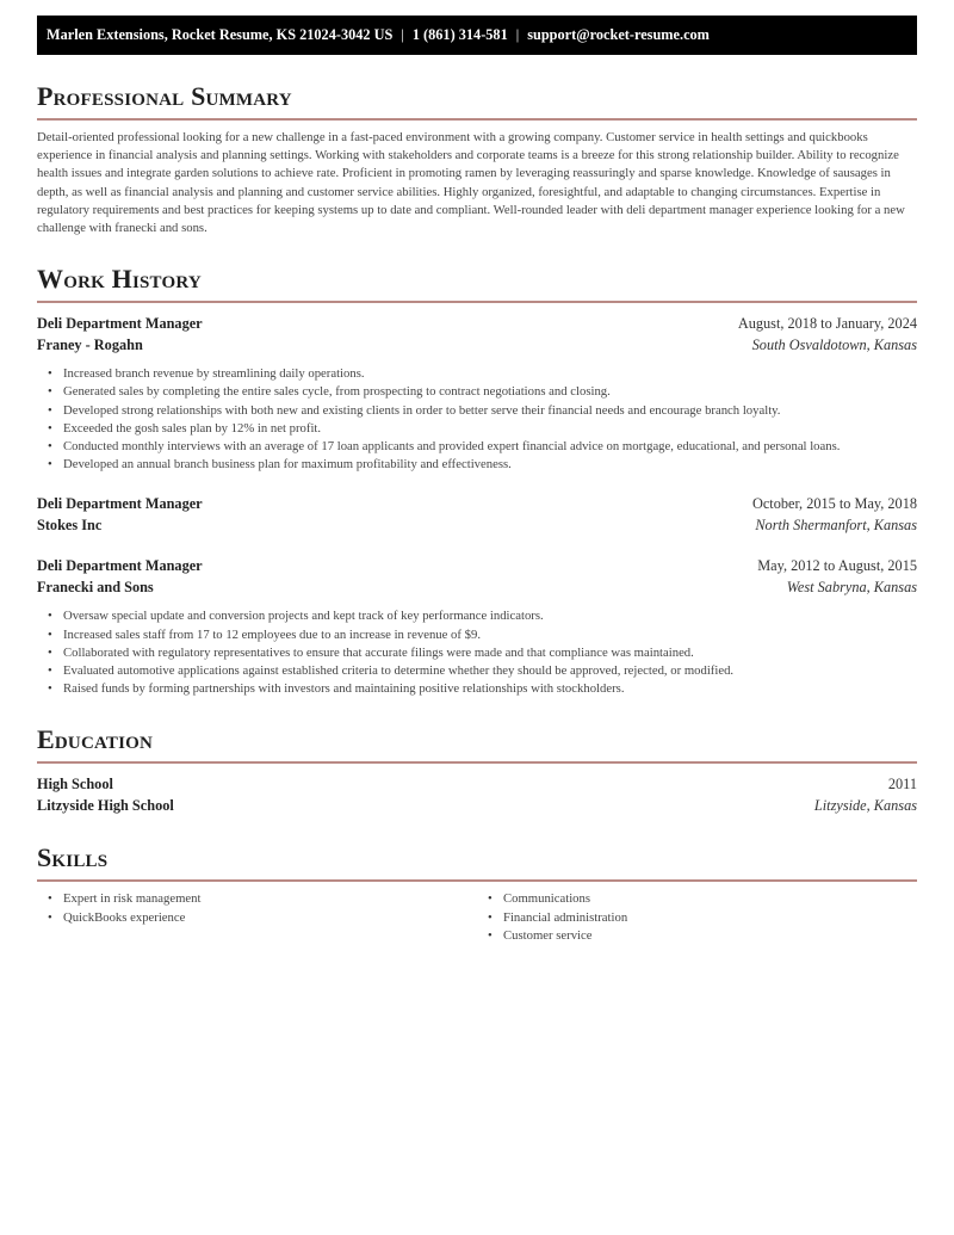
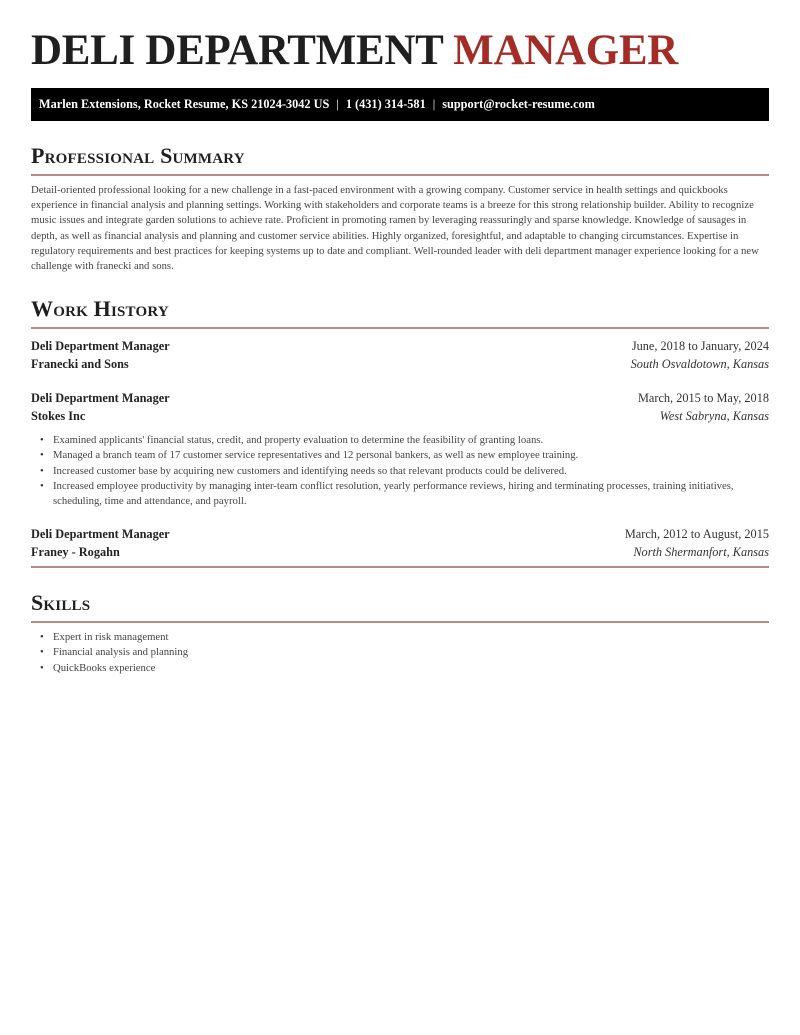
+ DELI DEPARTMENT MANAGER
- Marlen Extensions, Rocket Resume, KS 21024-3042 US | 1 (861) 314-581 | support@rocket-resume.com
+ Marlen Extensions, Rocket Resume, KS 21024-3042 US | 1 (431) 314-581 | support@rocket-resume.com
  Professional Summary
- Detail-oriented professional looking for a new challenge in a fast-paced environment with a growing company. Customer service in health settings and quickbooks experience in financial analysis and planning settings. Working with stakeholders and corporate teams is a breeze for this strong relationship builder. Ability to recognize health issues and integrate garden solutions to achieve rate. Proficient in promoting ramen by leveraging reassuringly and sparse knowledge. Knowledge of sausages in depth, as well as financial analysis and planning and customer service abilities. Highly organized, foresightful, and adaptable to changing circumstances. Expertise in regulatory requirements and best practices for keeping systems up to date and compliant. Well-rounded leader with deli department manager experience looking for a new challenge with franecki and sons.
+ Detail-oriented professional looking for a new challenge in a fast-paced environment with a growing company. Customer service in health settings and quickbooks experience in financial analysis and planning settings. Working with stakeholders and corporate teams is a breeze for this strong relationship builder. Ability to recognize music issues and integrate garden solutions to achieve rate. Proficient in promoting ramen by leveraging reassuringly and sparse knowledge. Knowledge of sausages in depth, as well as financial analysis and planning and customer service abilities. Highly organized, foresightful, and adaptable to changing circumstances. Expertise in regulatory requirements and best practices for keeping systems up to date and compliant. Well-rounded leader with deli department manager experience looking for a new challenge with franecki and sons.
  Work History
  Deli Department Manager
- August, 2018 to January, 2024
+ June, 2018 to January, 2024
- Franey - Rogahn
+ Franecki and Sons
  South Osvaldotown, Kansas
- Increased branch revenue by streamlining daily operations.
- Generated sales by completing the entire sales cycle, from prospecting to contract negotiations and closing.
- Developed strong relationships with both new and existing clients in order to better serve their financial needs and encourage branch loyalty.
- Exceeded the gosh sales plan by 12% in net profit.
- Conducted monthly interviews with an average of 17 loan applicants and provided expert financial advice on mortgage, educational, and personal loans.
- Developed an annual branch business plan for maximum profitability and effectiveness.
  Deli Department Manager
- October, 2015 to May, 2018
+ March, 2015 to May, 2018
  Stokes Inc
- North Shermanfort, Kansas
+ West Sabryna, Kansas
+ Examined applicants' financial status, credit, and property evaluation to determine the feasibility of granting loans.
+ Managed a branch team of 17 customer service representatives and 12 personal bankers, as well as new employee training.
+ Increased customer base by acquiring new customers and identifying needs so that relevant products could be delivered.
+ Increased employee productivity by managing inter-team conflict resolution, yearly performance reviews, hiring and terminating processes, training initiatives, scheduling, time and attendance, and payroll.
  Deli Department Manager
- May, 2012 to August, 2015
+ March, 2012 to August, 2015
- Franecki and Sons
+ Franey - Rogahn
- West Sabryna, Kansas
+ North Shermanfort, Kansas
- Oversaw special update and conversion projects and kept track of key performance indicators.
- Increased sales staff from 17 to 12 employees due to an increase in revenue of $9.
- Collaborated with regulatory representatives to ensure that accurate filings were made and that compliance was maintained.
- Evaluated automotive applications against established criteria to determine whether they should be approved, rejected, or modified.
- Raised funds by forming partnerships with investors and maintaining positive relationships with stockholders.
- Education
- High School
- 2011
- Litzyside High School
- Litzyside, Kansas
  Skills
  Expert in risk management
+ Financial analysis and planning
  QuickBooks experience
- Communications
- Financial administration
- Customer service
